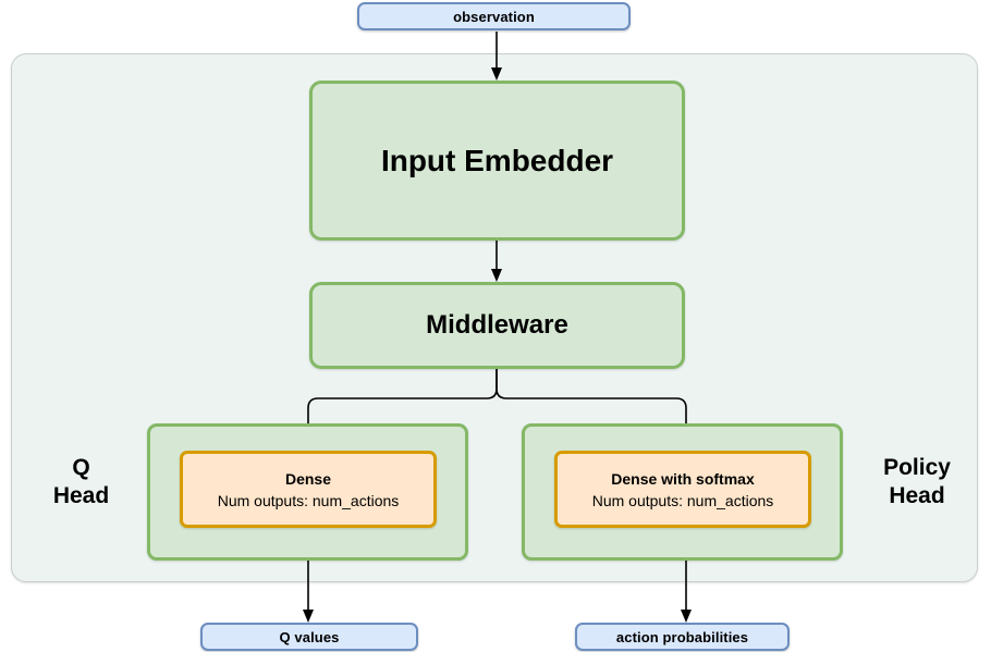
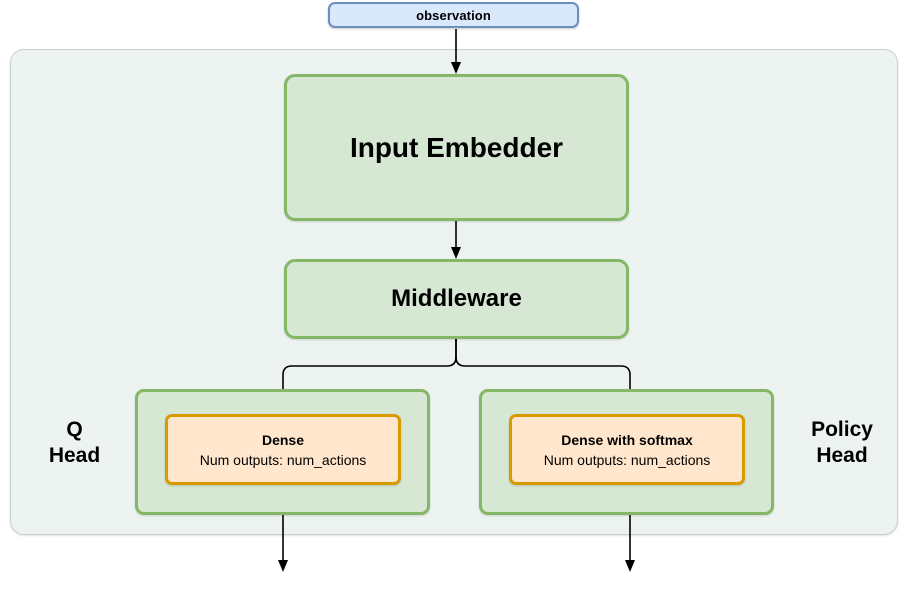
  observation
  Input Embedder
  Middleware
  Dense
  Num outputs: num_actions
  Q
  Head
  Dense with softmax
  Num outputs: num_actions
  Policy
  Head
- Q values
- action probabilities
